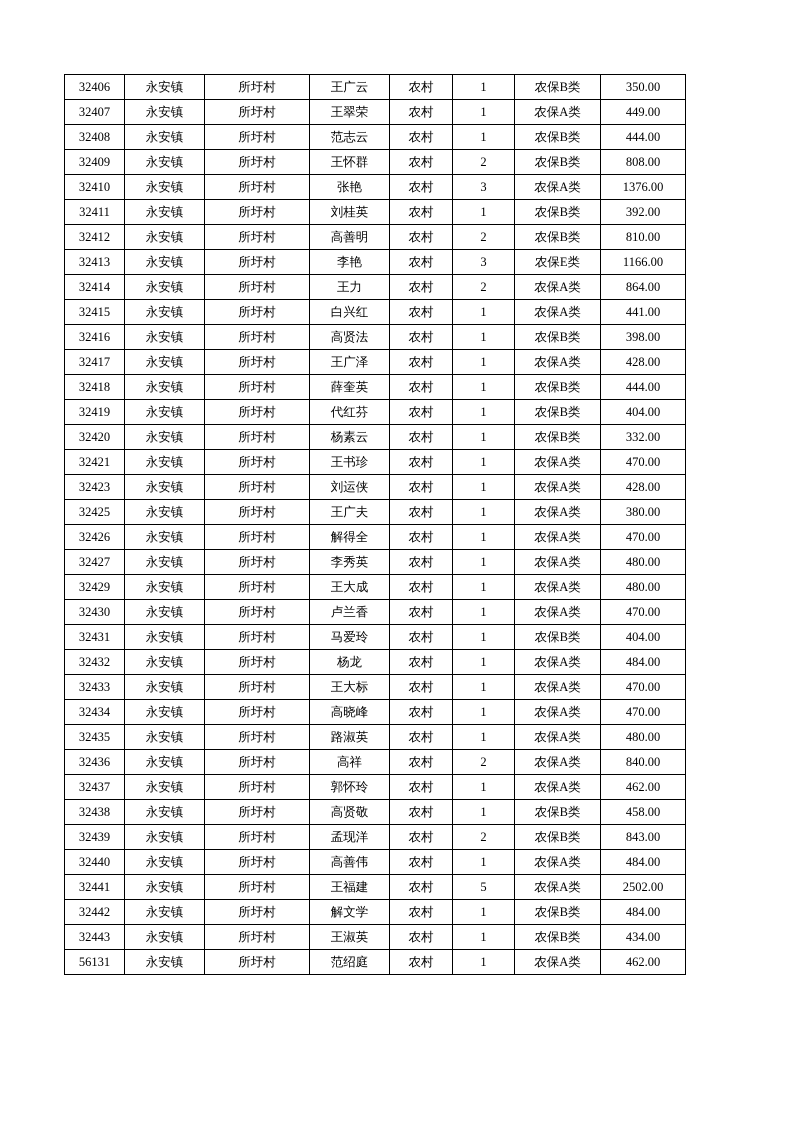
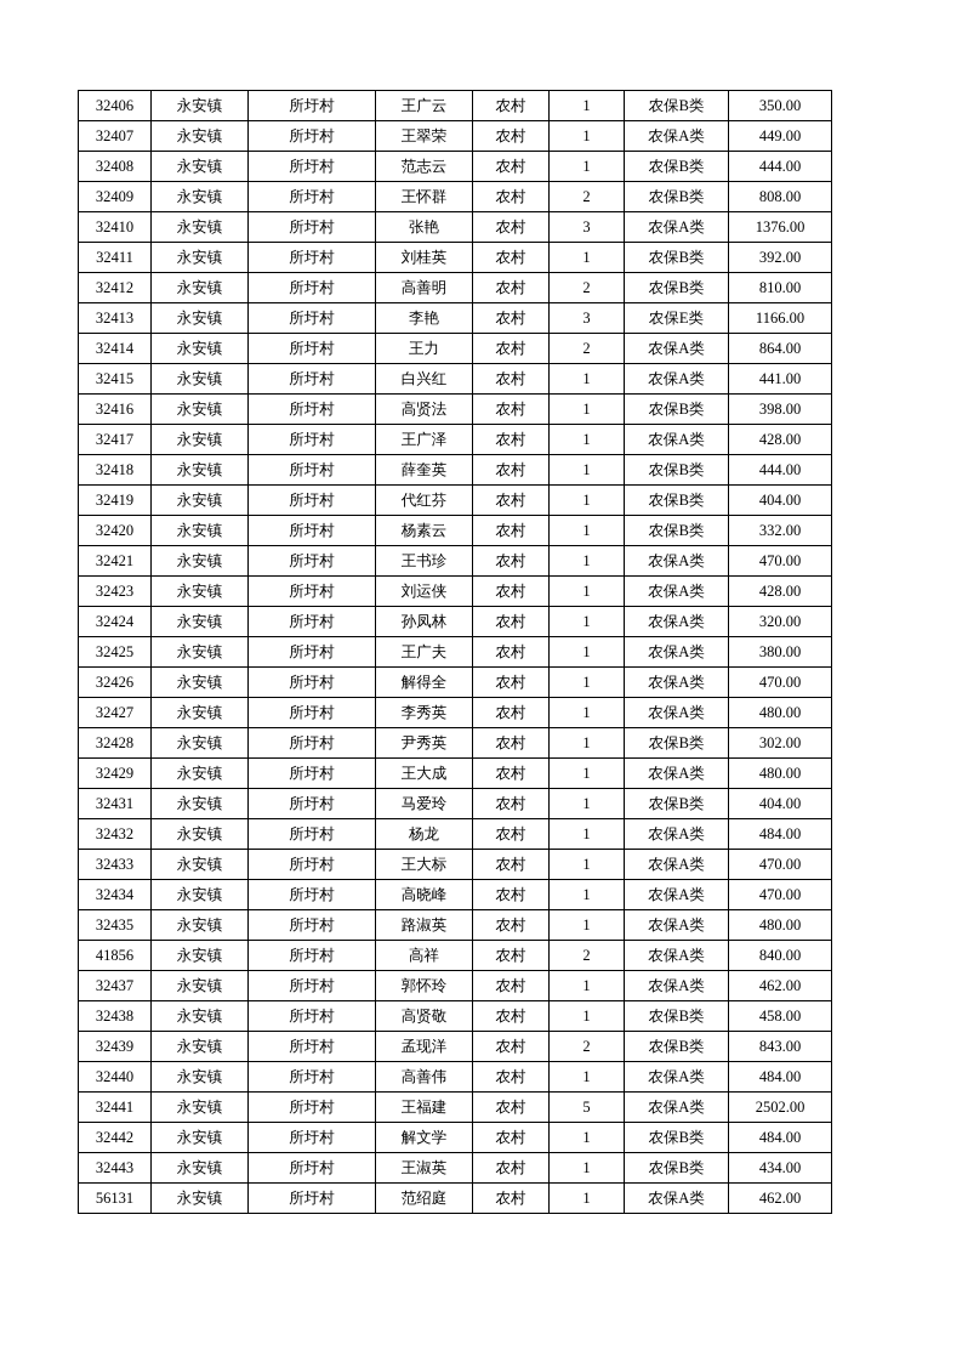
  32406	永安镇	所圩村	王广云	农村	1	农保B类	350.00
  32407	永安镇	所圩村	王翠荣	农村	1	农保A类	449.00
  32408	永安镇	所圩村	范志云	农村	1	农保B类	444.00
  32409	永安镇	所圩村	王怀群	农村	2	农保B类	808.00
  32410	永安镇	所圩村	张艳	农村	3	农保A类	1376.00
  32411	永安镇	所圩村	刘桂英	农村	1	农保B类	392.00
  32412	永安镇	所圩村	高善明	农村	2	农保B类	810.00
  32413	永安镇	所圩村	李艳	农村	3	农保E类	1166.00
  32414	永安镇	所圩村	王力	农村	2	农保A类	864.00
  32415	永安镇	所圩村	白兴红	农村	1	农保A类	441.00
  32416	永安镇	所圩村	高贤法	农村	1	农保B类	398.00
  32417	永安镇	所圩村	王广泽	农村	1	农保A类	428.00
  32418	永安镇	所圩村	薛奎英	农村	1	农保B类	444.00
  32419	永安镇	所圩村	代红芬	农村	1	农保B类	404.00
  32420	永安镇	所圩村	杨素云	农村	1	农保B类	332.00
  32421	永安镇	所圩村	王书珍	农村	1	农保A类	470.00
  32423	永安镇	所圩村	刘运侠	农村	1	农保A类	428.00
+ 32424	永安镇	所圩村	孙凤林	农村	1	农保A类	320.00
  32425	永安镇	所圩村	王广夫	农村	1	农保A类	380.00
  32426	永安镇	所圩村	解得全	农村	1	农保A类	470.00
  32427	永安镇	所圩村	李秀英	农村	1	农保A类	480.00
+ 32428	永安镇	所圩村	尹秀英	农村	1	农保B类	302.00
  32429	永安镇	所圩村	王大成	农村	1	农保A类	480.00
- 32430	永安镇	所圩村	卢兰香	农村	1	农保A类	470.00
  32431	永安镇	所圩村	马爱玲	农村	1	农保B类	404.00
  32432	永安镇	所圩村	杨龙	农村	1	农保A类	484.00
  32433	永安镇	所圩村	王大标	农村	1	农保A类	470.00
  32434	永安镇	所圩村	高晓峰	农村	1	农保A类	470.00
  32435	永安镇	所圩村	路淑英	农村	1	农保A类	480.00
- 32436	永安镇	所圩村	高祥	农村	2	农保A类	840.00
+ 41856	永安镇	所圩村	高祥	农村	2	农保A类	840.00
  32437	永安镇	所圩村	郭怀玲	农村	1	农保A类	462.00
  32438	永安镇	所圩村	高贤敬	农村	1	农保B类	458.00
  32439	永安镇	所圩村	孟现洋	农村	2	农保B类	843.00
  32440	永安镇	所圩村	高善伟	农村	1	农保A类	484.00
  32441	永安镇	所圩村	王福建	农村	5	农保A类	2502.00
  32442	永安镇	所圩村	解文学	农村	1	农保B类	484.00
  32443	永安镇	所圩村	王淑英	农村	1	农保B类	434.00
  56131	永安镇	所圩村	范绍庭	农村	1	农保A类	462.00
